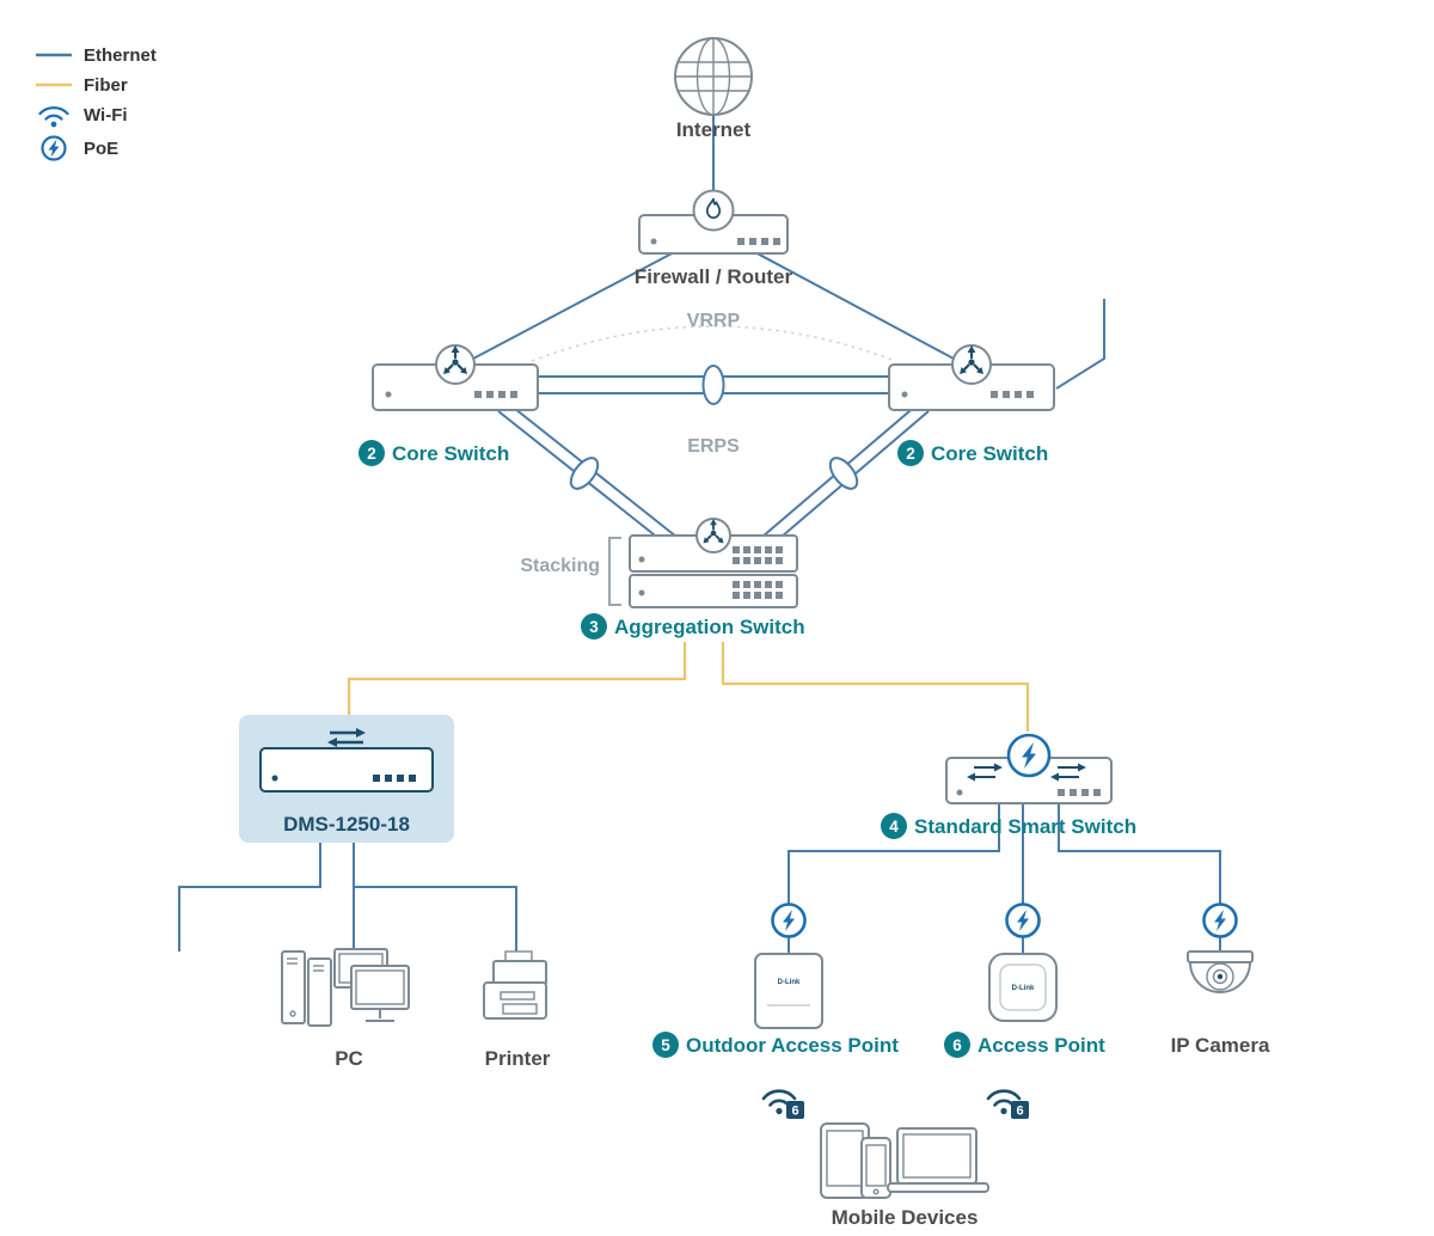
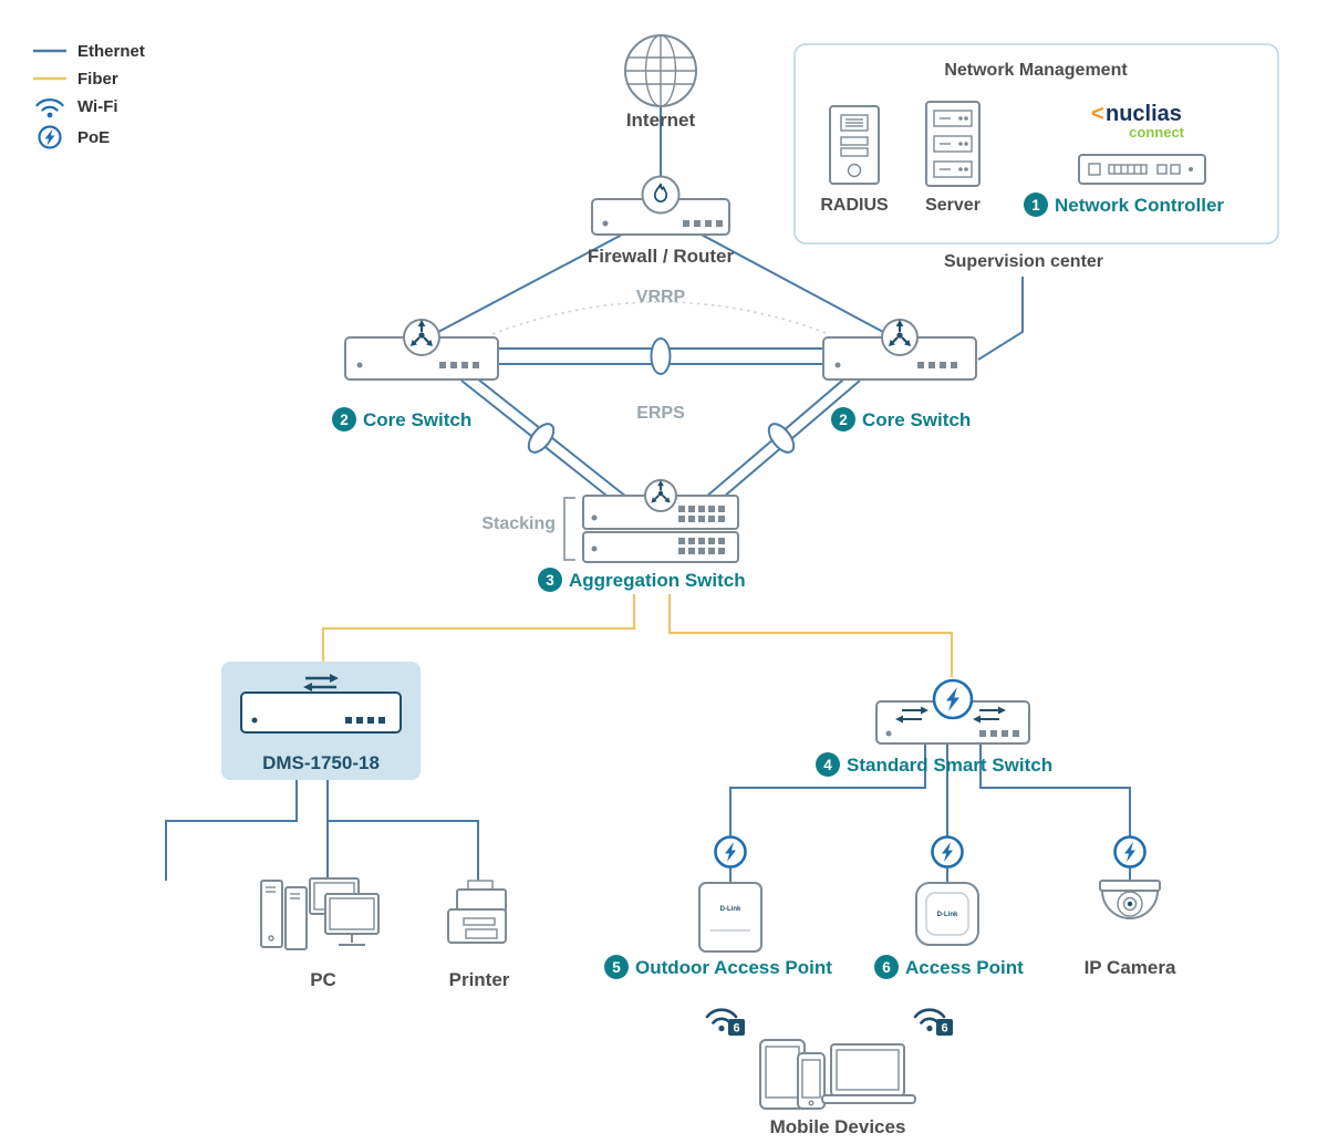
  Ethernet
  Fiber
  Wi-Fi
  PoE
  Internet
  Firewall / Router
+ Network Management
+ RADIUS
+ Server
+ <
+ nuclias
+ connect
+ 1
+ Network Controller
+ Supervision center
  2
  Core Switch
  2
  Core Switch
  VRRP
  ERPS
  Stacking
  3
  Aggregation Switch
- DMS-1250-18
+ DMS-1750-18
  PC
  Printer
  4
  Standard Smart Switch
  5
  Outdoor Access Point
  6
  6
  Access Point
  6
  IP Camera
  Mobile Devices
